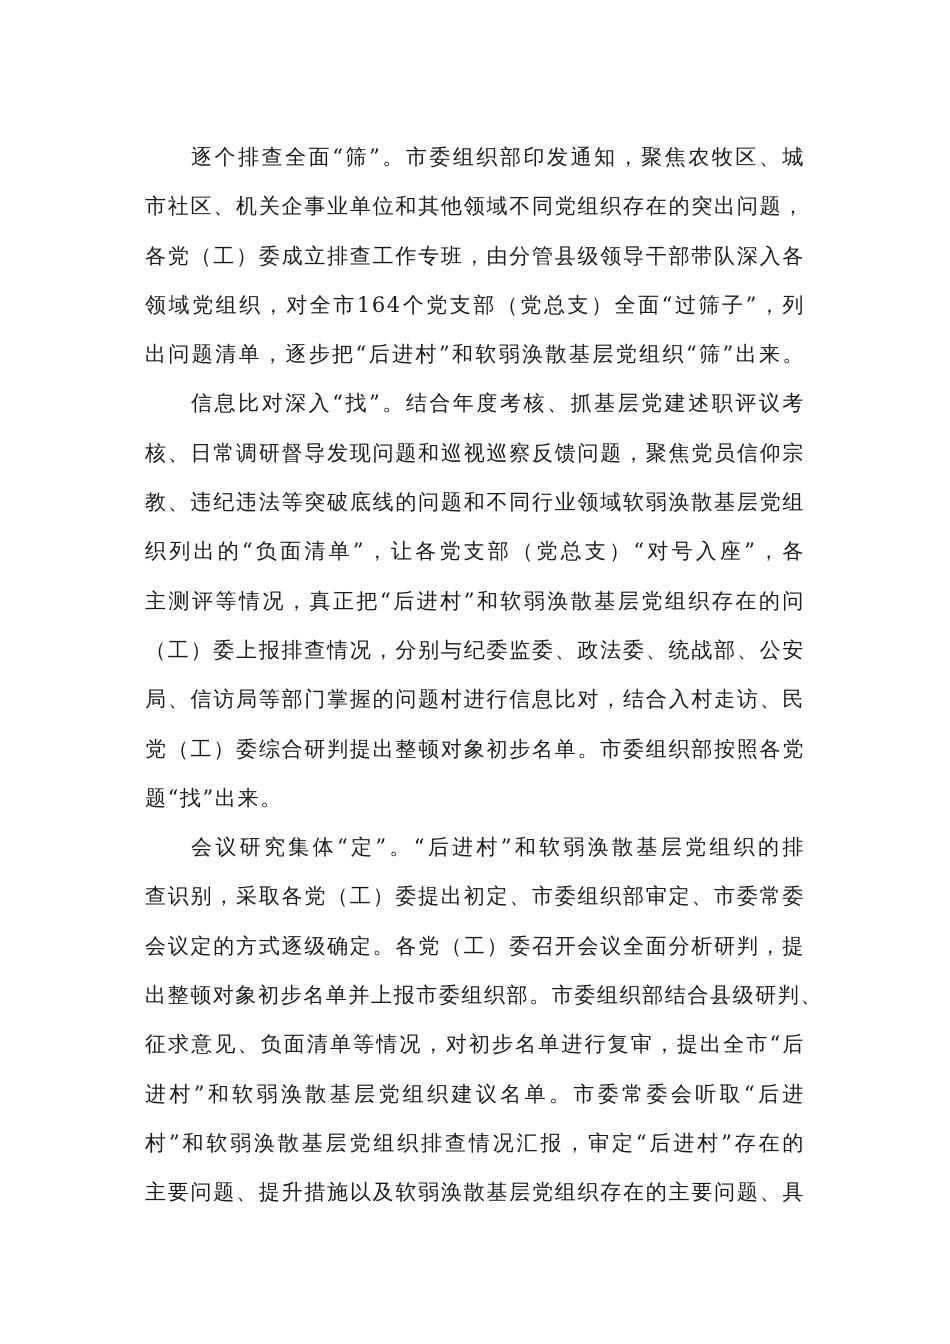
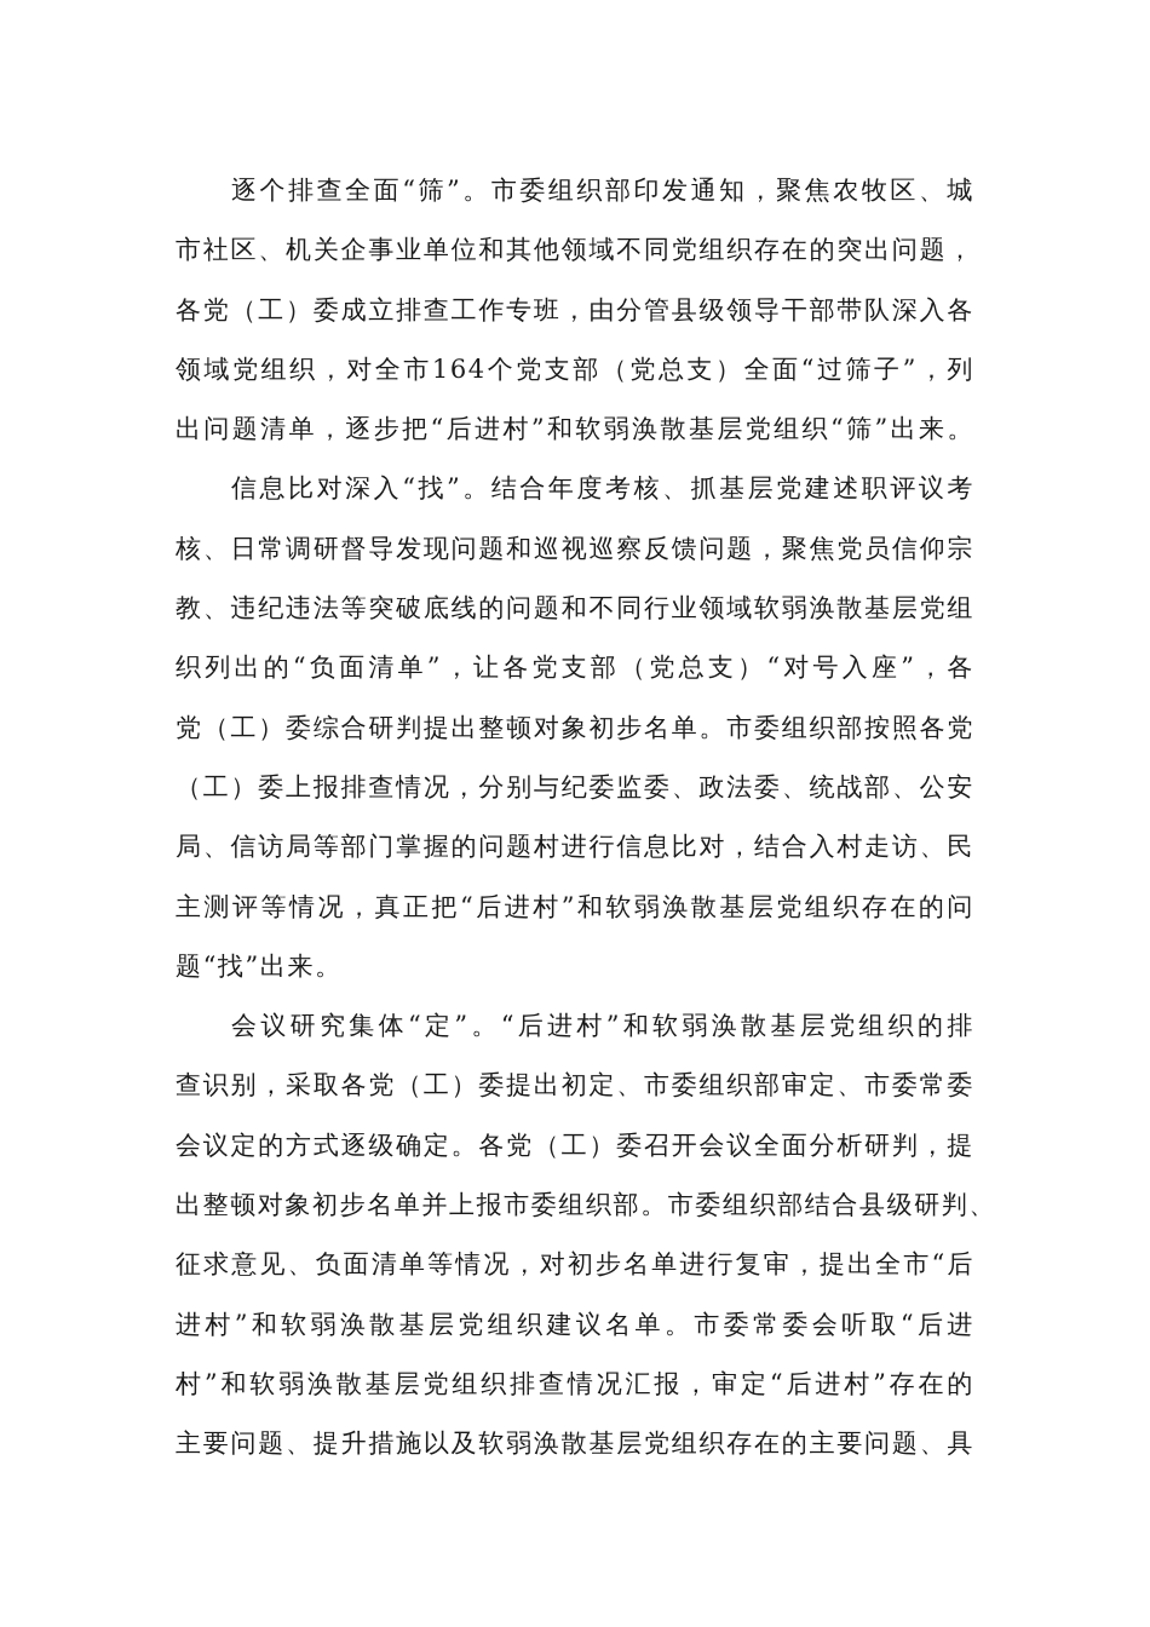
  逐个排查全面“筛”。市委组织部印发通知，聚焦农牧区、城
  市社区、机关企事业单位和其他领域不同党组织存在的突出问题，
  各党（工）委成立排查工作专班，由分管县级领导干部带队深入各
  领域党组织，对全市164个党支部（党总支）全面“过筛子”，列
  出问题清单，逐步把“后进村”和软弱涣散基层党组织“筛”出来。
  信息比对深入“找”。结合年度考核、抓基层党建述职评议考
  核、日常调研督导发现问题和巡视巡察反馈问题，聚焦党员信仰宗
  教、违纪违法等突破底线的问题和不同行业领域软弱涣散基层党组
  织列出的“负面清单”，让各党支部（党总支）“对号入座”，各
- 主测评等情况，真正把“后进村”和软弱涣散基层党组织存在的问
+ 党（工）委综合研判提出整顿对象初步名单。市委组织部按照各党
  （工）委上报排查情况，分别与纪委监委、政法委、统战部、公安
  局、信访局等部门掌握的问题村进行信息比对，结合入村走访、民
- 党（工）委综合研判提出整顿对象初步名单。市委组织部按照各党
+ 主测评等情况，真正把“后进村”和软弱涣散基层党组织存在的问
  题“找”出来。
  会议研究集体“定”。“后进村”和软弱涣散基层党组织的排
  查识别，采取各党（工）委提出初定、市委组织部审定、市委常委
  会议定的方式逐级确定。各党（工）委召开会议全面分析研判，提
  出整顿对象初步名单并上报市委组织部。市委组织部结合县级研判、
  征求意见、负面清单等情况，对初步名单进行复审，提出全市“后
  进村”和软弱涣散基层党组织建议名单。市委常委会听取“后进
  村”和软弱涣散基层党组织排查情况汇报，审定“后进村”存在的
  主要问题、提升措施以及软弱涣散基层党组织存在的主要问题、具
